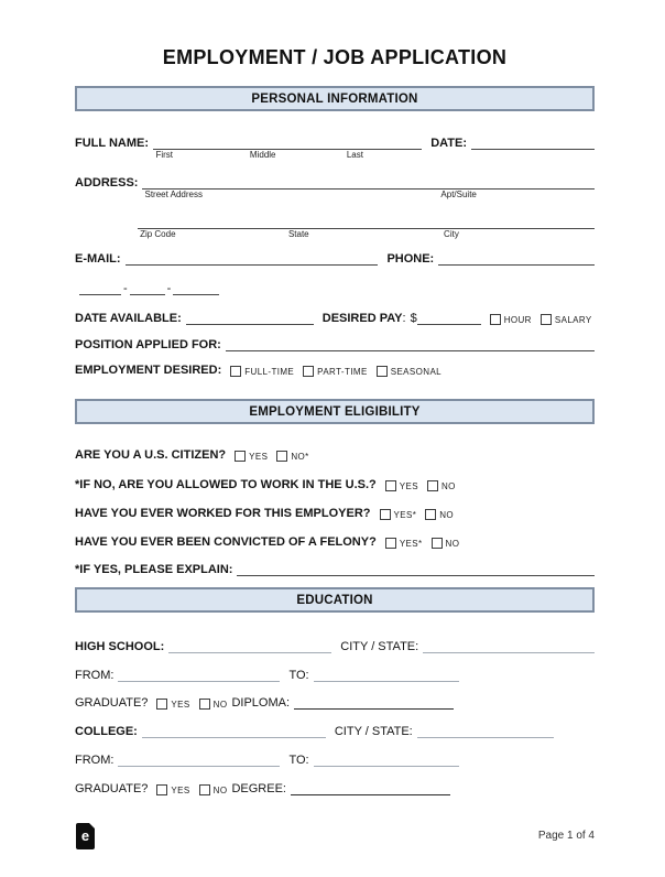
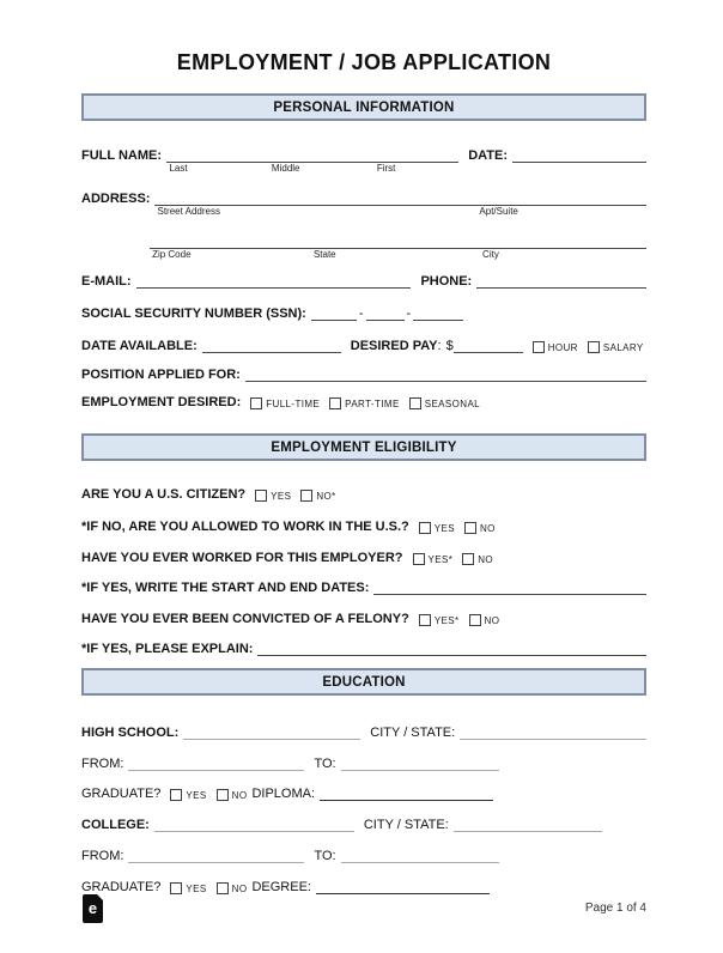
  EMPLOYMENT / JOB APPLICATION
  PERSONAL INFORMATION
  FULL NAME:
- First
+ Last
  Middle
- Last
+ First
  DATE:
  ADDRESS:
  Street Address
  Apt/Suite
  Zip Code
  State
  City
  E-MAIL:
  PHONE:
+ SOCIAL SECURITY NUMBER (SSN):
  -
  -
  DATE AVAILABLE:
  DESIRED PAY
  :
  $
  HOUR
  SALARY
  POSITION APPLIED FOR:
  EMPLOYMENT DESIRED:
  FULL-TIME
  PART-TIME
  SEASONAL
  EMPLOYMENT ELIGIBILITY
  ARE YOU A U.S. CITIZEN?
  YES
  NO*
  *IF NO, ARE YOU ALLOWED TO WORK IN THE U.S.?
  YES
  NO
  HAVE YOU EVER WORKED FOR THIS EMPLOYER?
  YES*
  NO
+ *IF YES, WRITE THE START AND END DATES:
  HAVE YOU EVER BEEN CONVICTED OF A FELONY?
  YES*
  NO
  *IF YES, PLEASE EXPLAIN:
  EDUCATION
  HIGH SCHOOL:
  CITY / STATE:
  FROM:
  TO:
  GRADUATE?
  YES
  NO
  DIPLOMA:
  COLLEGE:
  CITY / STATE:
  FROM:
  TO:
  GRADUATE?
  YES
  NO
  DEGREE:
  e
  Page 1 of 4
